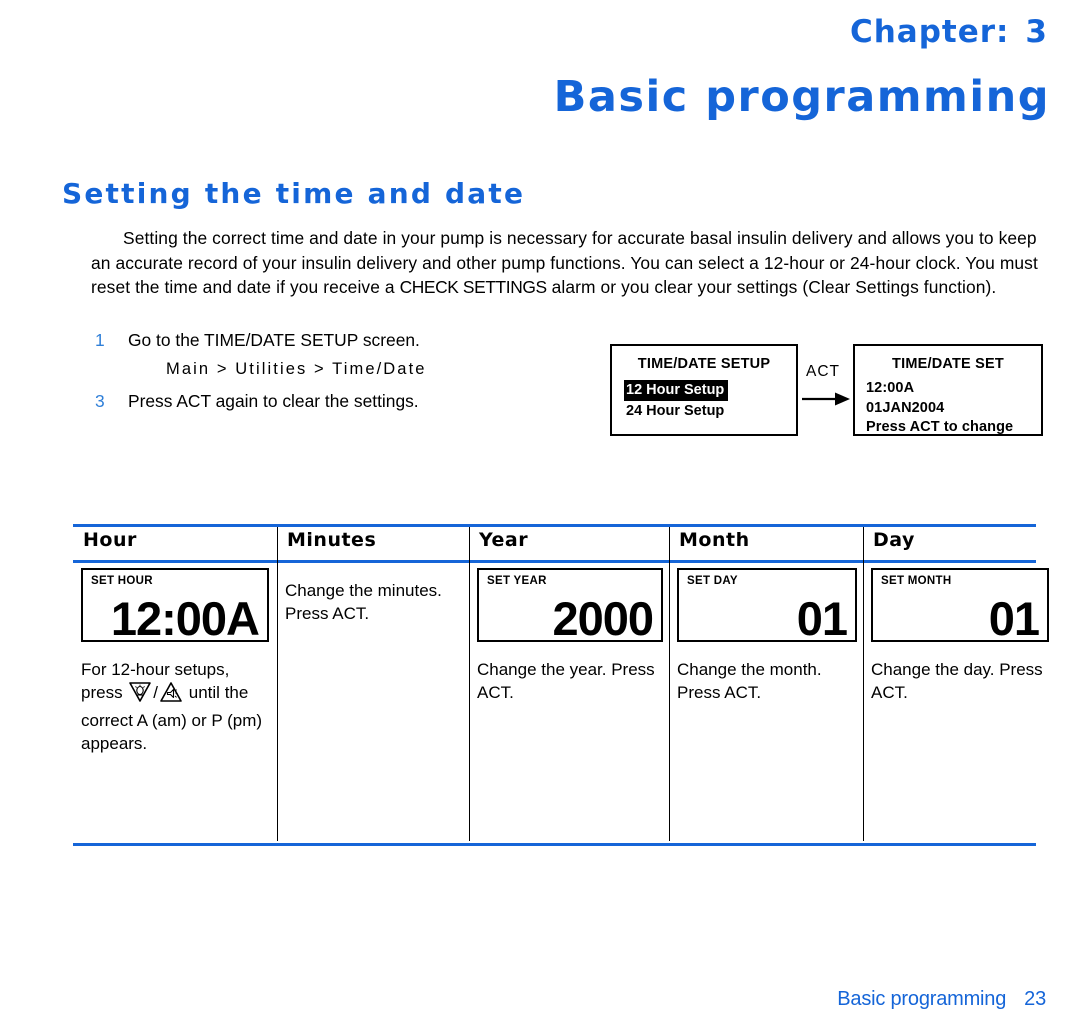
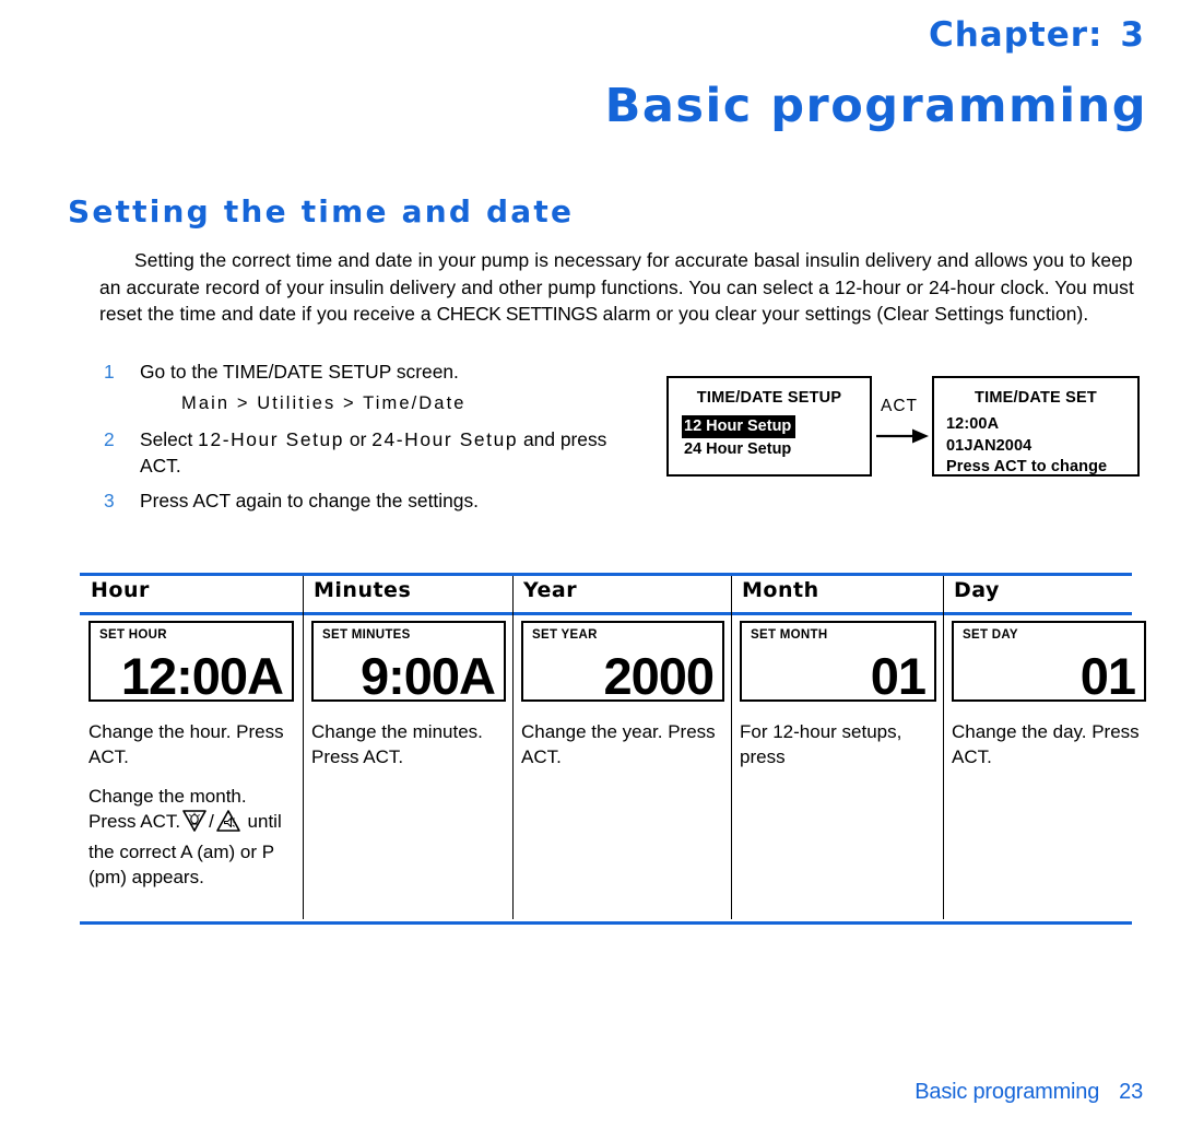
  Chapter: 3
  Basic programming
  Setting the time and date
  Setting the correct time and date in your pump is necessary for accurate basal insulin delivery and allows you to keep an accurate record of your insulin delivery and other pump functions. You can select a 12-hour or 24-hour clock. You must reset the time and date if you receive a CHECK SETTINGS alarm or you clear your settings (Clear Settings function).
  1
  Go to the TIME/DATE SETUP screen.
  Main > Utilities > Time/Date
+ 2
+ Select 12-Hour Setup or 24-Hour Setup and press ACT.
  3
- Press ACT again to clear the settings.
+ Press ACT again to change the settings.
  TIME/DATE SETUP
  12 Hour Setup
  24 Hour Setup
  ACT
  TIME/DATE SET
  12:00A
  01JAN2004
  Press ACT to change
  Hour
  Minutes
  Year
  Month
  Day
  SET HOUR
  12:00A
+ Change the hour. Press ACT.
- For 12-hour setups, press / until the correct A (am) or P (pm) appears.
+ Change the month. Press ACT. / until the correct A (am) or P (pm) appears.
+ SET MINUTES
+ 9:00A
  Change the minutes. Press ACT.
  SET YEAR
  2000
  Change the year. Press ACT.
- SET DAY
+ SET MONTH
  01
- Change the month. Press ACT.
+ For 12-hour setups, press
- SET MONTH
+ SET DAY
  01
  Change the day. Press ACT.
  Basic programming 23
